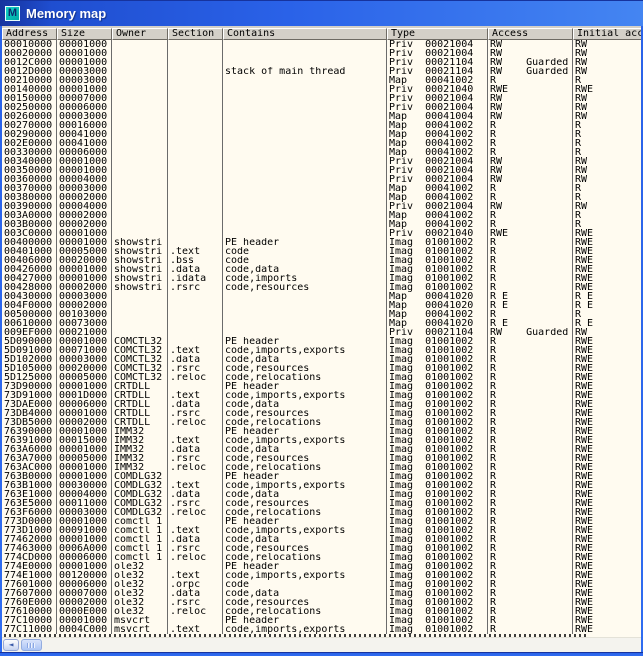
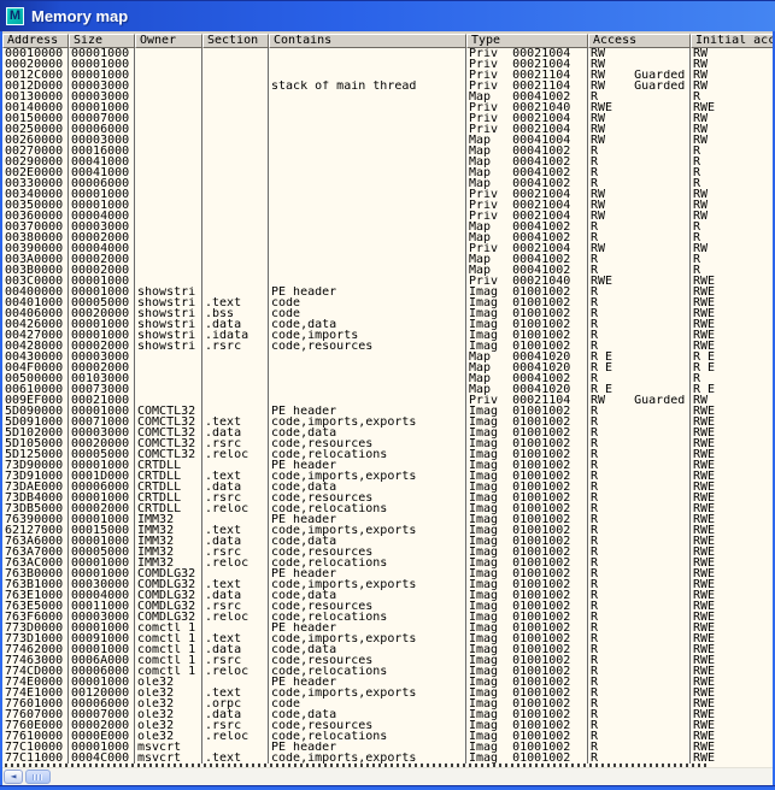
  M
  Memory map
  Address
  Size
  Owner
  Section
  Contains
  Type
  Access
  Initial acc
  00010000
  00001000
  Priv 00021004
  RW
  RW
  00020000
  00001000
  Priv 00021004
  RW
  RW
  0012C000
  00001000
  Priv 00021104
  RW Guarded
  RW
  0012D000
  00003000
  stack of main thread
  Priv 00021104
  RW Guarded
  RW
- 00210000
+ 00130000
  00003000
  Map 00041002
  R
  R
  00140000
  00001000
  Priv 00021040
  RWE
  RWE
  00150000
  00007000
  Priv 00021004
  RW
  RW
  00250000
  00006000
  Priv 00021004
  RW
  RW
  00260000
  00003000
  Map 00041004
  RW
  RW
  00270000
  00016000
  Map 00041002
  R
  R
  00290000
  00041000
  Map 00041002
  R
  R
  002E0000
  00041000
  Map 00041002
  R
  R
  00330000
  00006000
  Map 00041002
  R
  R
  00340000
  00001000
  Priv 00021004
  RW
  RW
  00350000
  00001000
  Priv 00021004
  RW
  RW
  00360000
  00004000
  Priv 00021004
  RW
  RW
  00370000
  00003000
  Map 00041002
  R
  R
  00380000
  00002000
  Map 00041002
  R
  R
  00390000
  00004000
  Priv 00021004
  RW
  RW
  003A0000
  00002000
  Map 00041002
  R
  R
  003B0000
  00002000
  Map 00041002
  R
  R
  003C0000
  00001000
  Priv 00021040
  RWE
  RWE
  00400000
  00001000
  showstri
  PE header
  Imag 01001002
  R
  RWE
  00401000
  00005000
  showstri
  .text
  code
  Imag 01001002
  R
  RWE
  00406000
  00020000
  showstri
  .bss
  code
  Imag 01001002
  R
  RWE
  00426000
  00001000
  showstri
  .data
  code,data
  Imag 01001002
  R
  RWE
  00427000
  00001000
  showstri
  .idata
  code,imports
  Imag 01001002
  R
  RWE
  00428000
  00002000
  showstri
  .rsrc
  code,resources
  Imag 01001002
  R
  RWE
  00430000
  00003000
  Map 00041020
  R E
  R E
  004F0000
  00002000
  Map 00041020
  R E
  R E
  00500000
  00103000
  Map 00041002
  R
  R
  00610000
  00073000
  Map 00041020
  R E
  R E
  009EF000
  00021000
  Priv 00021104
  RW Guarded
  RW
  5D090000
  00001000
  COMCTL32
  PE header
  Imag 01001002
  R
  RWE
  5D091000
  00071000
  COMCTL32
  .text
  code,imports,exports
  Imag 01001002
  R
  RWE
  5D102000
  00003000
  COMCTL32
  .data
  code,data
  Imag 01001002
  R
  RWE
  5D105000
  00020000
  COMCTL32
  .rsrc
  code,resources
  Imag 01001002
  R
  RWE
  5D125000
  00005000
  COMCTL32
  .reloc
  code,relocations
  Imag 01001002
  R
  RWE
  73D90000
  00001000
  CRTDLL
  PE header
  Imag 01001002
  R
  RWE
  73D91000
  0001D000
  CRTDLL
  .text
  code,imports,exports
  Imag 01001002
  R
  RWE
  73DAE000
  00006000
  CRTDLL
  .data
  code,data
  Imag 01001002
  R
  RWE
  73DB4000
  00001000
  CRTDLL
  .rsrc
  code,resources
  Imag 01001002
  R
  RWE
  73DB5000
  00002000
  CRTDLL
  .reloc
  code,relocations
  Imag 01001002
  R
  RWE
  76390000
  00001000
  IMM32
  PE header
  Imag 01001002
  R
  RWE
- 76391000
+ 62127000
  00015000
  IMM32
  .text
  code,imports,exports
  Imag 01001002
  R
  RWE
  763A6000
  00001000
  IMM32
  .data
  code,data
  Imag 01001002
  R
  RWE
  763A7000
  00005000
  IMM32
  .rsrc
  code,resources
  Imag 01001002
  R
  RWE
  763AC000
  00001000
  IMM32
  .reloc
  code,relocations
  Imag 01001002
  R
  RWE
  763B0000
  00001000
  COMDLG32
  PE header
  Imag 01001002
  R
  RWE
  763B1000
  00030000
  COMDLG32
  .text
  code,imports,exports
  Imag 01001002
  R
  RWE
  763E1000
  00004000
  COMDLG32
  .data
  code,data
  Imag 01001002
  R
  RWE
  763E5000
  00011000
  COMDLG32
  .rsrc
  code,resources
  Imag 01001002
  R
  RWE
  763F6000
  00003000
  COMDLG32
  .reloc
  code,relocations
  Imag 01001002
  R
  RWE
  773D0000
  00001000
  comctl_1
  PE header
  Imag 01001002
  R
  RWE
  773D1000
  00091000
  comctl_1
  .text
  code,imports,exports
  Imag 01001002
  R
  RWE
  77462000
  00001000
  comctl_1
  .data
  code,data
  Imag 01001002
  R
  RWE
  77463000
  0006A000
  comctl_1
  .rsrc
  code,resources
  Imag 01001002
  R
  RWE
  774CD000
  00006000
  comctl_1
  .reloc
  code,relocations
  Imag 01001002
  R
  RWE
  774E0000
  00001000
  ole32
  PE header
  Imag 01001002
  R
  RWE
  774E1000
  00120000
  ole32
  .text
  code,imports,exports
  Imag 01001002
  R
  RWE
  77601000
  00006000
  ole32
  .orpc
  code
  Imag 01001002
  R
  RWE
  77607000
  00007000
  ole32
  .data
  code,data
  Imag 01001002
  R
  RWE
  7760E000
  00002000
  ole32
  .rsrc
  code,resources
  Imag 01001002
  R
  RWE
  77610000
  0000E000
  ole32
  .reloc
  code,relocations
  Imag 01001002
  R
  RWE
  77C10000
  00001000
  msvcrt
  PE header
  Imag 01001002
  R
  RWE
  77C11000
  0004C000
  msvcrt
  .text
  code,imports,exports
  Imag 01001002
  R
  RWE
  ◄
